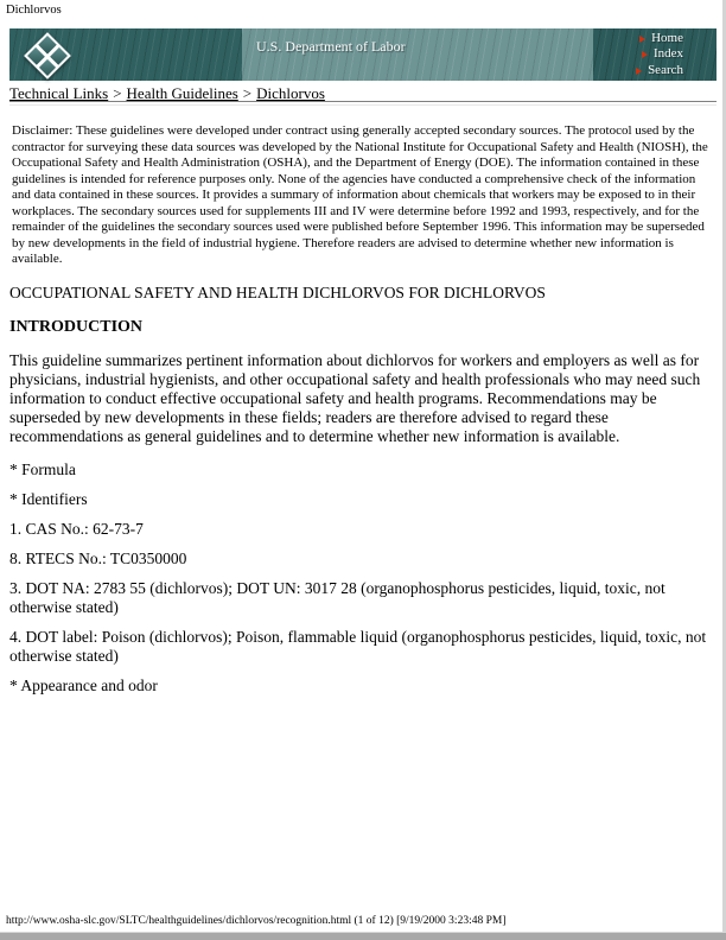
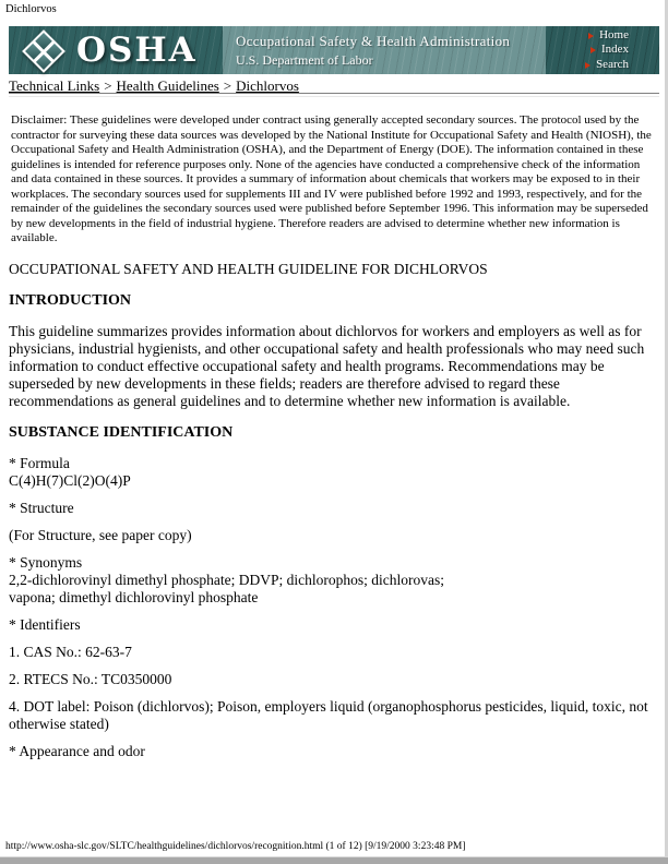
  Dichlorvos
+ OSHA
+ Occupational Safety & Health Administration
  U.S. Department of Labor
  Home
  Index
  Search
  Technical Links > Health Guidelines > Dichlorvos
- Disclaimer: These guidelines were developed under contract using generally accepted secondary sources. The protocol used by the contractor for surveying these data sources was developed by the National Institute for Occupational Safety and Health (NIOSH), the Occupational Safety and Health Administration (OSHA), and the Department of Energy (DOE). The information contained in these guidelines is intended for reference purposes only. None of the agencies have conducted a comprehensive check of the information and data contained in these sources. It provides a summary of information about chemicals that workers may be exposed to in their workplaces. The secondary sources used for supplements III and IV were determine before 1992 and 1993, respectively, and for the remainder of the guidelines the secondary sources used were published before September 1996. This information may be superseded by new developments in the field of industrial hygiene. Therefore readers are advised to determine whether new information is available.
+ Disclaimer: These guidelines were developed under contract using generally accepted secondary sources. The protocol used by the contractor for surveying these data sources was developed by the National Institute for Occupational Safety and Health (NIOSH), the Occupational Safety and Health Administration (OSHA), and the Department of Energy (DOE). The information contained in these guidelines is intended for reference purposes only. None of the agencies have conducted a comprehensive check of the information and data contained in these sources. It provides a summary of information about chemicals that workers may be exposed to in their workplaces. The secondary sources used for supplements III and IV were published before 1992 and 1993, respectively, and for the remainder of the guidelines the secondary sources used were published before September 1996. This information may be superseded by new developments in the field of industrial hygiene. Therefore readers are advised to determine whether new information is available.
- OCCUPATIONAL SAFETY AND HEALTH DICHLORVOS FOR DICHLORVOS
+ OCCUPATIONAL SAFETY AND HEALTH GUIDELINE FOR DICHLORVOS
  INTRODUCTION
- This guideline summarizes pertinent information about dichlorvos for workers and employers as well as for physicians, industrial hygienists, and other occupational safety and health professionals who may need such information to conduct effective occupational safety and health programs. Recommendations may be superseded by new developments in these fields; readers are therefore advised to regard these recommendations as general guidelines and to determine whether new information is available.
+ This guideline summarizes provides information about dichlorvos for workers and employers as well as for physicians, industrial hygienists, and other occupational safety and health professionals who may need such information to conduct effective occupational safety and health programs. Recommendations may be superseded by new developments in these fields; readers are therefore advised to regard these recommendations as general guidelines and to determine whether new information is available.
+ SUBSTANCE IDENTIFICATION
  * Formula
+ C(4)H(7)Cl(2)O(4)P
+ * Structure
+ (For Structure, see paper copy)
+ * Synonyms
+ 2,2-dichlorovinyl dimethyl phosphate; DDVP; dichlorophos; dichlorovas;
+ vapona; dimethyl dichlorovinyl phosphate
  * Identifiers
- 1. CAS No.: 62-73-7
+ 1. CAS No.: 62-63-7
- 8. RTECS No.: TC0350000
+ 2. RTECS No.: TC0350000
- 3. DOT NA: 2783 55 (dichlorvos); DOT UN: 3017 28 (organophosphorus pesticides, liquid, toxic, not otherwise stated)
- 4. DOT label: Poison (dichlorvos); Poison, flammable liquid (organophosphorus pesticides, liquid, toxic, not otherwise stated)
+ 4. DOT label: Poison (dichlorvos); Poison, employers liquid (organophosphorus pesticides, liquid, toxic, not otherwise stated)
  * Appearance and odor
  http://www.osha-slc.gov/SLTC/healthguidelines/dichlorvos/recognition.html (1 of 12) [9/19/2000 3:23:48 PM]
